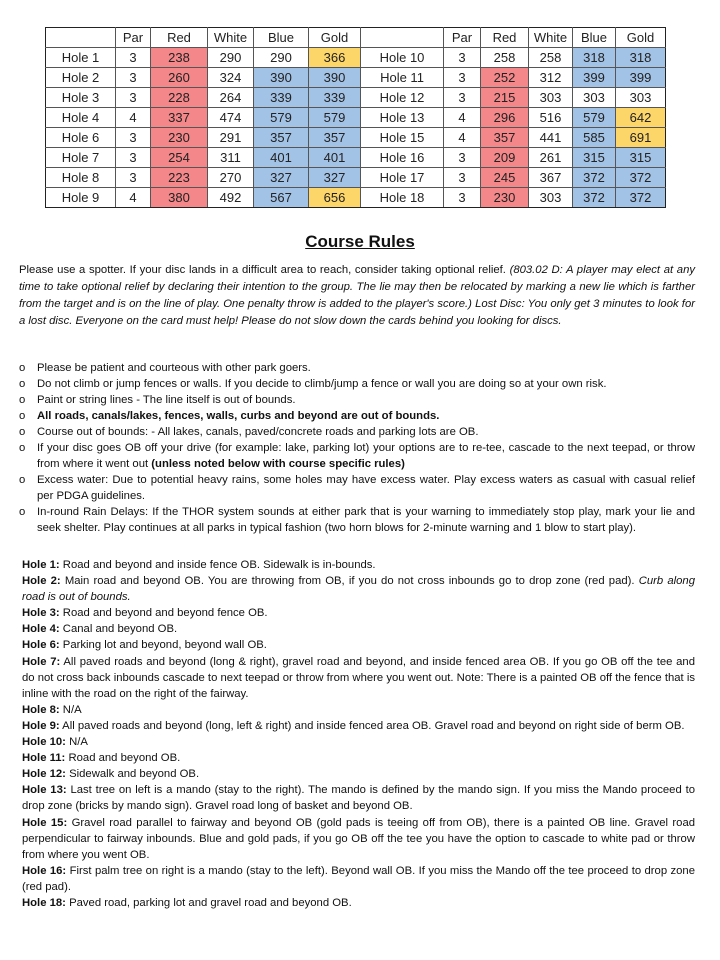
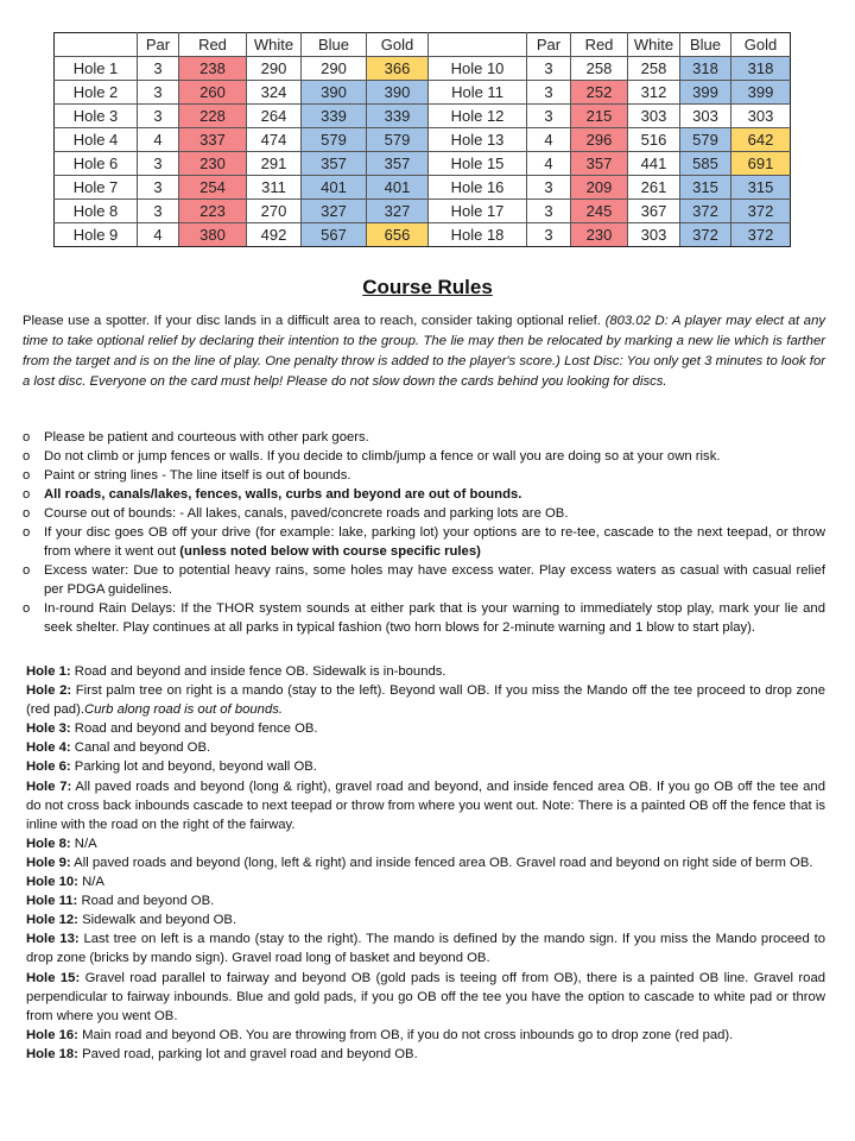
  	Par	Red	White	Blue	Gold		Par	Red	White	Blue	Gold
  Hole 1	3	238	290	290	366	Hole 10	3	258	258	318	318
  Hole 2	3	260	324	390	390	Hole 11	3	252	312	399	399
  Hole 3	3	228	264	339	339	Hole 12	3	215	303	303	303
  Hole 4	4	337	474	579	579	Hole 13	4	296	516	579	642
  Hole 6	3	230	291	357	357	Hole 15	4	357	441	585	691
  Hole 7	3	254	311	401	401	Hole 16	3	209	261	315	315
  Hole 8	3	223	270	327	327	Hole 17	3	245	367	372	372
  Hole 9	4	380	492	567	656	Hole 18	3	230	303	372	372
  Course Rules
  Please use a spotter. If your disc lands in a difficult area to reach, consider taking optional relief. (803.02 D: A player may elect at any time to take optional relief by declaring their intention to the group. The lie may then be relocated by marking a new lie which is farther from the target and is on the line of play. One penalty throw is added to the player's score.) Lost Disc: You only get 3 minutes to look for a lost disc. Everyone on the card must help! Please do not slow down the cards behind you looking for discs.
  o
  Please be patient and courteous with other park goers.
  o
  Do not climb or jump fences or walls. If you decide to climb/jump a fence or wall you are doing so at your own risk.
  o
  Paint or string lines - The line itself is out of bounds.
  o
  All roads, canals/lakes, fences, walls, curbs and beyond are out of bounds.
  o
  Course out of bounds: - All lakes, canals, paved/concrete roads and parking lots are OB.
  o
  If your disc goes OB off your drive (for example: lake, parking lot) your options are to re-tee, cascade to the next teepad, or throw from where it went out (unless noted below with course specific rules)
  o
  Excess water: Due to potential heavy rains, some holes may have excess water. Play excess waters as casual with casual relief per PDGA guidelines.
  o
  In-round Rain Delays: If the THOR system sounds at either park that is your warning to immediately stop play, mark your lie and seek shelter. Play continues at all parks in typical fashion (two horn blows for 2-minute warning and 1 blow to start play).
  Hole 1: Road and beyond and inside fence OB. Sidewalk is in-bounds.
- Hole 2: Main road and beyond OB. You are throwing from OB, if you do not cross inbounds go to drop zone (red pad). Curb along road is out of bounds.
+ Hole 2: First palm tree on right is a mando (stay to the left). Beyond wall OB. If you miss the Mando off the tee proceed to drop zone (red pad).Curb along road is out of bounds.
  Hole 3: Road and beyond and beyond fence OB.
  Hole 4: Canal and beyond OB.
  Hole 6: Parking lot and beyond, beyond wall OB.
  Hole 7: All paved roads and beyond (long & right), gravel road and beyond, and inside fenced area OB. If you go OB off the tee and do not cross back inbounds cascade to next teepad or throw from where you went out. Note: There is a painted OB off the fence that is inline with the road on the right of the fairway.
  Hole 8: N/A
  Hole 9: All paved roads and beyond (long, left & right) and inside fenced area OB. Gravel road and beyond on right side of berm OB.
  Hole 10: N/A
  Hole 11: Road and beyond OB.
  Hole 12: Sidewalk and beyond OB.
  Hole 13: Last tree on left is a mando (stay to the right). The mando is defined by the mando sign. If you miss the Mando proceed to drop zone (bricks by mando sign). Gravel road long of basket and beyond OB.
  Hole 15: Gravel road parallel to fairway and beyond OB (gold pads is teeing off from OB), there is a painted OB line. Gravel road perpendicular to fairway inbounds. Blue and gold pads, if you go OB off the tee you have the option to cascade to white pad or throw from where you went OB.
- Hole 16: First palm tree on right is a mando (stay to the left). Beyond wall OB. If you miss the Mando off the tee proceed to drop zone (red pad).
+ Hole 16: Main road and beyond OB. You are throwing from OB, if you do not cross inbounds go to drop zone (red pad).
  Hole 18: Paved road, parking lot and gravel road and beyond OB.
